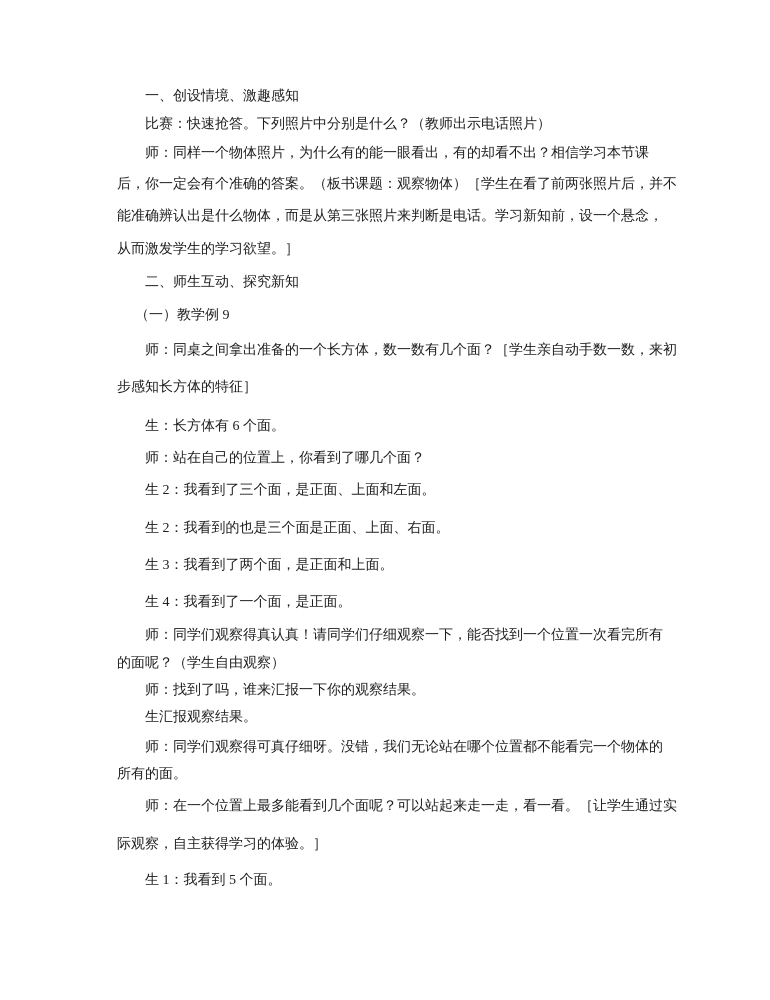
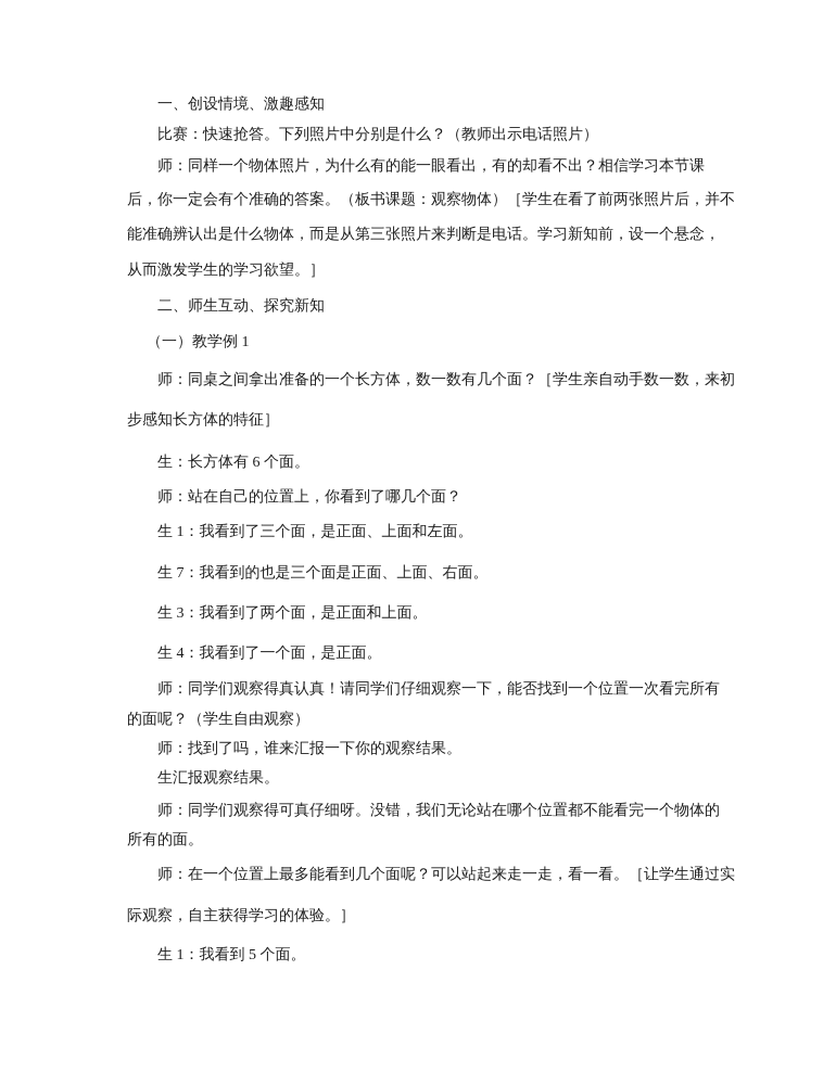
  一、创设情境、激趣感知
  比赛：快速抢答。下列照片中分别是什么？（教师出示电话照片）
  师：同样一个物体照片，为什么有的能一眼看出，有的却看不出？相信学习本节课
  后，你一定会有个准确的答案。（板书课题：观察物体）［学生在看了前两张照片后，并不
  能准确辨认出是什么物体，而是从第三张照片来判断是电话。学习新知前，设一个悬念，
  从而激发学生的学习欲望。］
  二、师生互动、探究新知
- （一）教学例 9
+ （一）教学例 1
  师：同桌之间拿出准备的一个长方体，数一数有几个面？［学生亲自动手数一数，来初
  步感知长方体的特征］
  生：长方体有 6 个面。
  师：站在自己的位置上，你看到了哪几个面？
- 生 2：我看到了三个面，是正面、上面和左面。
+ 生 1：我看到了三个面，是正面、上面和左面。
- 生 2：我看到的也是三个面是正面、上面、右面。
+ 生 7：我看到的也是三个面是正面、上面、右面。
  生 3：我看到了两个面，是正面和上面。
  生 4：我看到了一个面，是正面。
  师：同学们观察得真认真！请同学们仔细观察一下，能否找到一个位置一次看完所有
  的面呢？（学生自由观察）
  师：找到了吗，谁来汇报一下你的观察结果。
  生汇报观察结果。
  师：同学们观察得可真仔细呀。没错，我们无论站在哪个位置都不能看完一个物体的
  所有的面。
  师：在一个位置上最多能看到几个面呢？可以站起来走一走，看一看。［让学生通过实
  际观察，自主获得学习的体验。］
  生 1：我看到 5 个面。
